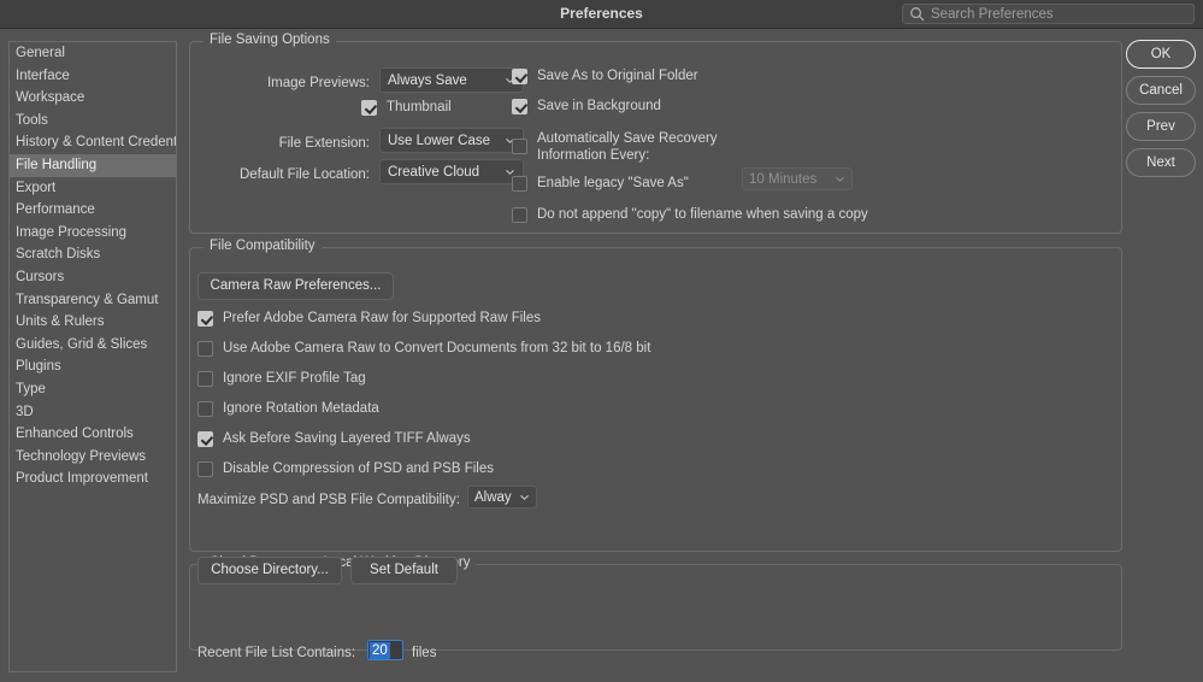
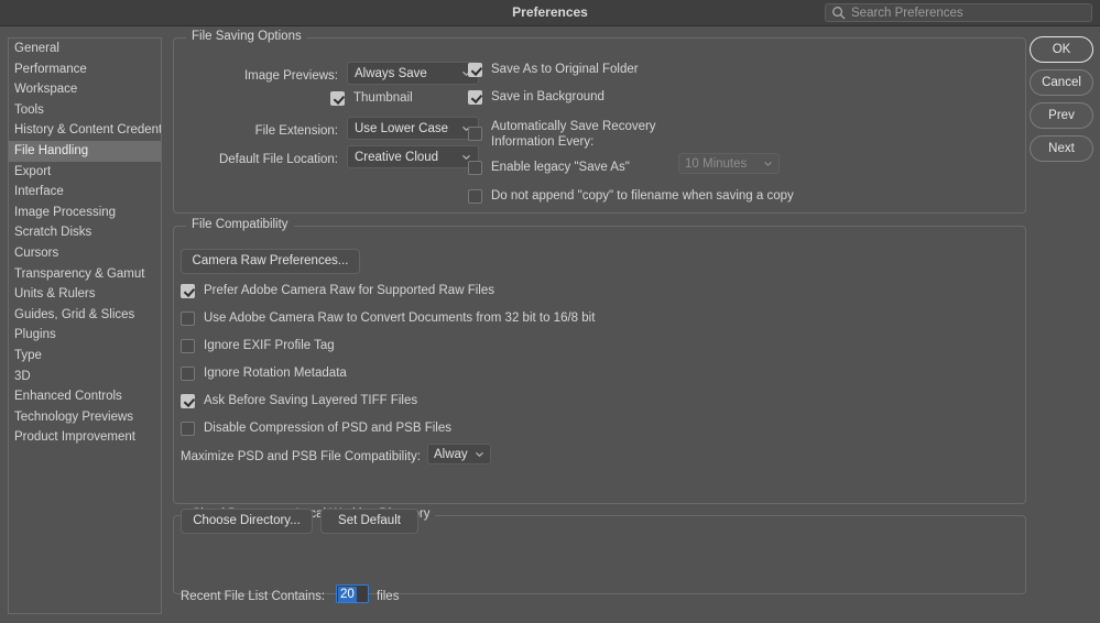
  Preferences
  Search Preferences
  General
- Interface
+ Performance
  Workspace
  Tools
  History & Content Credent
  File Handling
  Export
- Performance
+ Interface
  Image Processing
  Scratch Disks
  Cursors
  Transparency & Gamut
  Units & Rulers
  Guides, Grid & Slices
  Plugins
  Type
  3D
  Enhanced Controls
  Technology Previews
  Product Improvement
  File Saving Options
  Image Previews:
  Always Save
  Thumbnail
  File Extension:
  Use Lower Case
  Default File Location:
  Creative Cloud
  Save As to Original Folder
  Save in Background
  Automatically Save Recovery Information Every:
  10 Minutes
  Enable legacy "Save As"
  Do not append "copy" to filename when saving a copy
  File Compatibility
  Camera Raw Preferences...
  Prefer Adobe Camera Raw for Supported Raw Files
  Use Adobe Camera Raw to Convert Documents from 32 bit to 16/8 bit
  Ignore EXIF Profile Tag
  Ignore Rotation Metadata
- Ask Before Saving Layered TIFF Always
+ Ask Before Saving Layered TIFF Files
  Disable Compression of PSD and PSB Files
  Maximize PSD and PSB File Compatibility:
  Alway
  Choose Directory...
  Set Default
  Recent File List Contains:
  20
  files
  OK
  Cancel
  Prev
  Next
